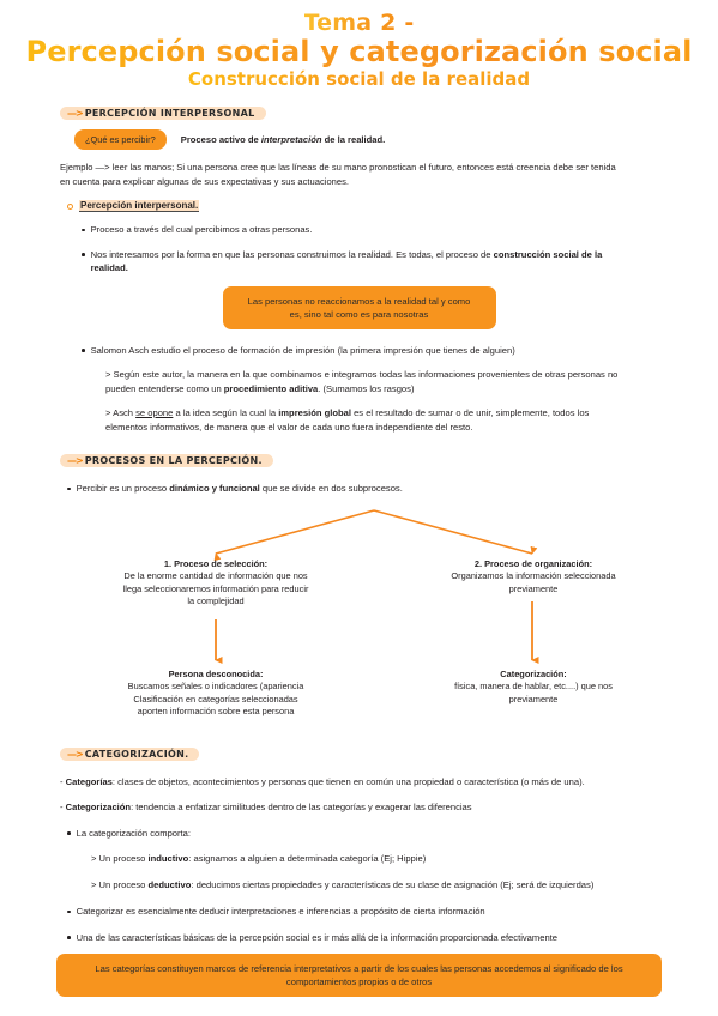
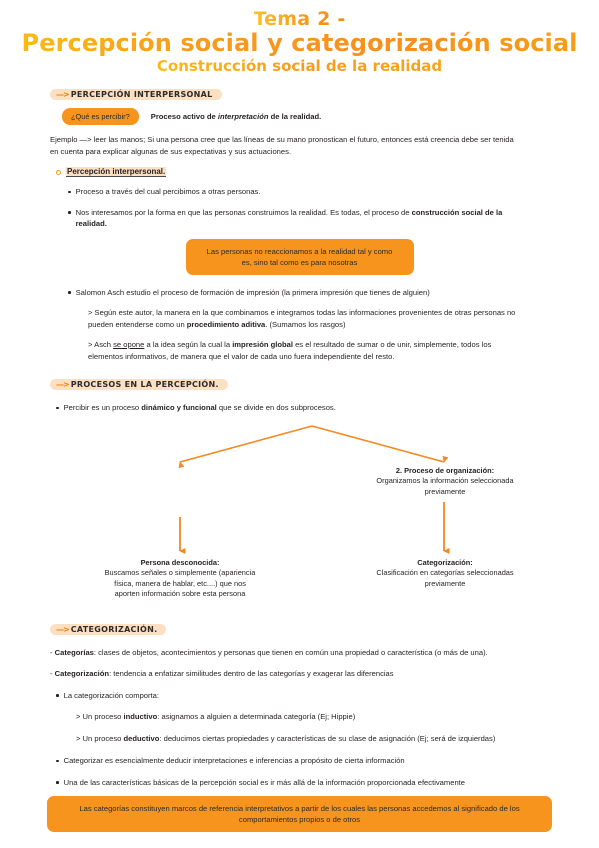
  Tema 2 -
  Percepción social y categorización social
  Construcción social de la realidad
  —> PERCEPCIÓN INTERPERSONAL
  ¿Qué es percibir?
  Proceso activo de interpretación de la realidad.
  Ejemplo —> leer las manos; Si una persona cree que las líneas de su mano pronostican el futuro, entonces está creencia debe ser tenida
  en cuenta para explicar algunas de sus expectativas y sus actuaciones.
  Percepción interpersonal.
  Proceso a través del cual percibimos a otras personas.
  Nos interesamos por la forma en que las personas construimos la realidad. Es todas, el proceso de construcción social de la
  realidad.
  Las personas no reaccionamos a la realidad tal y como
  es, sino tal como es para nosotras
  Salomon Asch estudio el proceso de formación de impresión (la primera impresión que tienes de alguien)
  > Según este autor, la manera en la que combinamos e integramos todas las informaciones provenientes de otras personas no
  pueden entenderse como un procedimiento aditiva. (Sumamos los rasgos)
  > Asch se opone a la idea según la cual la impresión global es el resultado de sumar o de unir, simplemente, todos los
  elementos informativos, de manera que el valor de cada uno fuera independiente del resto.
  —> PROCESOS EN LA PERCEPCIÓN.
  Percibir es un proceso dinámico y funcional que se divide en dos subprocesos.
- 1. Proceso de selección:
- De la enorme cantidad de información que nos
- llega seleccionaremos información para reducir
- la complejidad
  2. Proceso de organización:
  Organizamos la información seleccionada
  previamente
  Persona desconocida:
- Buscamos señales o indicadores (apariencia
+ Buscamos señales o simplemente (apariencia
- Clasificación en categorías seleccionadas
+ física, manera de hablar, etc....) que nos
  aporten información sobre esta persona
  Categorización:
- física, manera de hablar, etc....) que nos
+ Clasificación en categorías seleccionadas
  previamente
  —> CATEGORIZACIÓN.
  - Categorías: clases de objetos, acontecimientos y personas que tienen en común una propiedad o característica (o más de una).
  - Categorización: tendencia a enfatizar similitudes dentro de las categorías y exagerar las diferencias
  La categorización comporta:
  > Un proceso inductivo: asignamos a alguien a determinada categoría (Ej; Hippie)
  > Un proceso deductivo: deducimos ciertas propiedades y características de su clase de asignación (Ej; será de izquierdas)
  Categorizar es esencialmente deducir interpretaciones e inferencias a propósito de cierta información
  Una de las características básicas de la percepción social es ir más allá de la información proporcionada efectivamente
  Las categorías constituyen marcos de referencia interpretativos a partir de los cuales las personas accedemos al significado de los
  comportamientos propios o de otros
